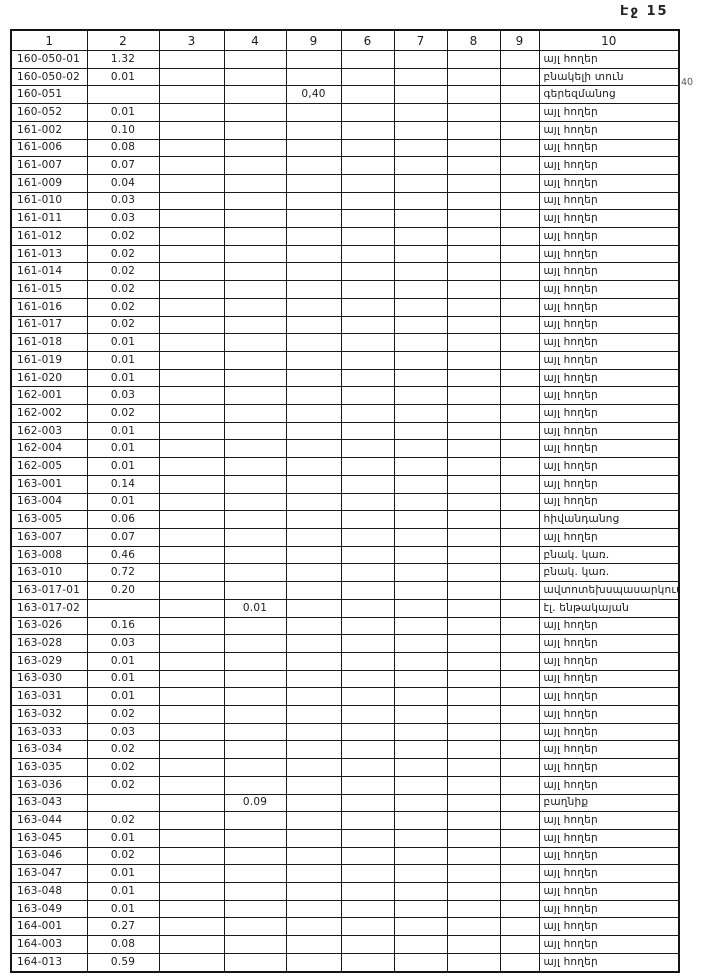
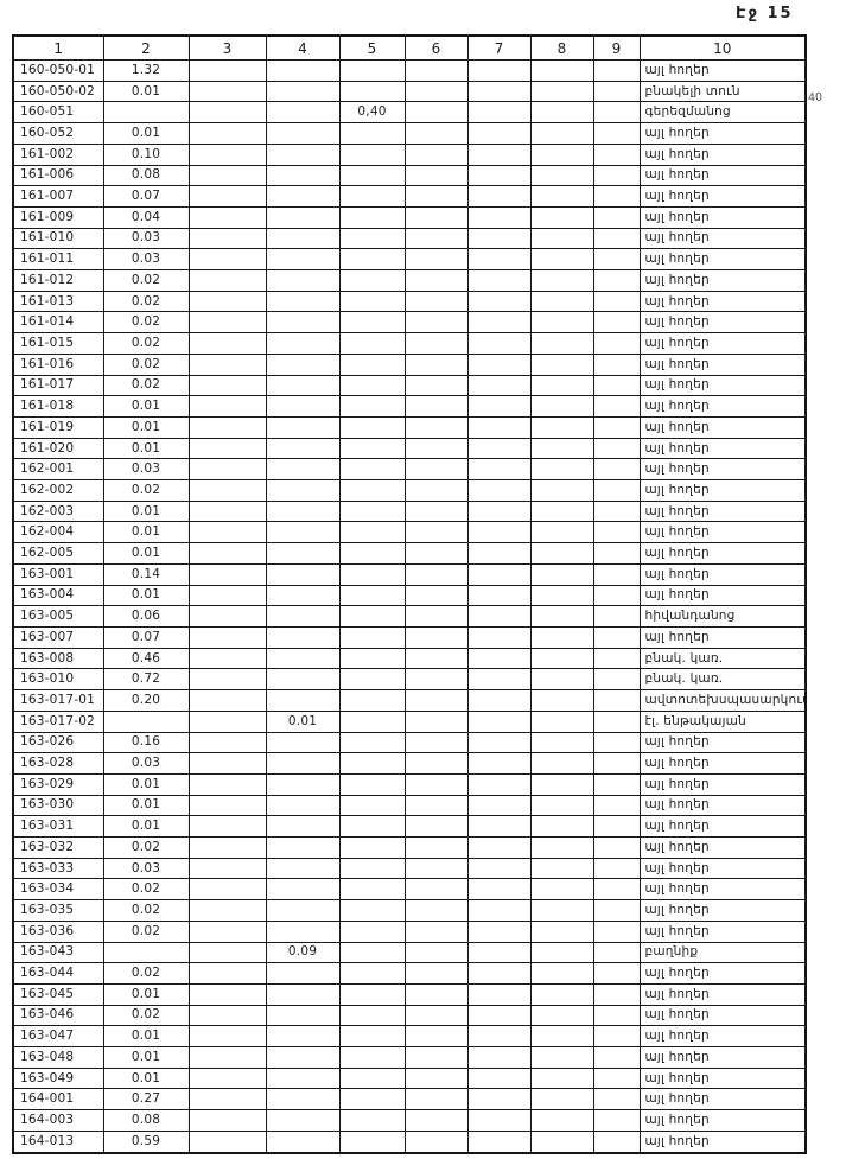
  Էջ 15
- 1	2	3	4	9	6	7	8	9	10
+ 1	2	3	4	5	6	7	8	9	10
  160-050-01	1.32								այլ հողեր
  160-050-02	0.01								բնակելի տուն
  160-051				0,40					գերեզմանոց
  160-052	0.01								այլ հողեր
  161-002	0.10								այլ հողեր
  161-006	0.08								այլ հողեր
  161-007	0.07								այլ հողեր
  161-009	0.04								այլ հողեր
  161-010	0.03								այլ հողեր
  161-011	0.03								այլ հողեր
  161-012	0.02								այլ հողեր
  161-013	0.02								այլ հողեր
  161-014	0.02								այլ հողեր
  161-015	0.02								այլ հողեր
  161-016	0.02								այլ հողեր
  161-017	0.02								այլ հողեր
  161-018	0.01								այլ հողեր
  161-019	0.01								այլ հողեր
  161-020	0.01								այլ հողեր
  162-001	0.03								այլ հողեր
  162-002	0.02								այլ հողեր
  162-003	0.01								այլ հողեր
  162-004	0.01								այլ հողեր
  162-005	0.01								այլ հողեր
  163-001	0.14								այլ հողեր
  163-004	0.01								այլ հողեր
  163-005	0.06								հիվանդանոց
  163-007	0.07								այլ հողեր
  163-008	0.46								բնակ. կառ.
  163-010	0.72								բնակ. կառ.
  163-017-01	0.20								ավտոտեխսպասարկու
  163-017-02			0.01						էլ. ենթակայան
  163-026	0.16								այլ հողեր
  163-028	0.03								այլ հողեր
  163-029	0.01								այլ հողեր
  163-030	0.01								այլ հողեր
  163-031	0.01								այլ հողեր
  163-032	0.02								այլ հողեր
  163-033	0.03								այլ հողեր
  163-034	0.02								այլ հողեր
  163-035	0.02								այլ հողեր
  163-036	0.02								այլ հողեր
  163-043			0.09						բաղնիք
  163-044	0.02								այլ հողեր
  163-045	0.01								այլ հողեր
  163-046	0.02								այլ հողեր
  163-047	0.01								այլ հողեր
  163-048	0.01								այլ հողեր
  163-049	0.01								այլ հողեր
  164-001	0.27								այլ հողեր
  164-003	0.08								այլ հողեր
  164-013	0.59								այլ հողեր
